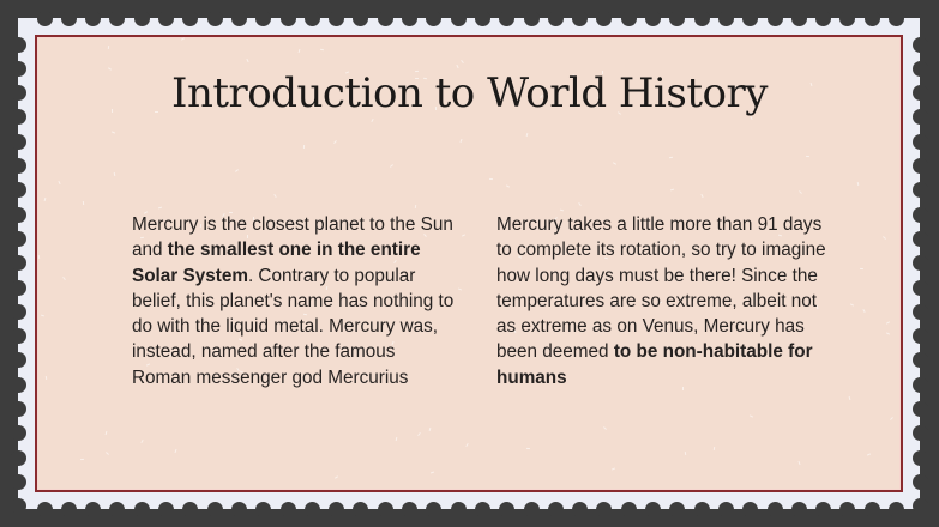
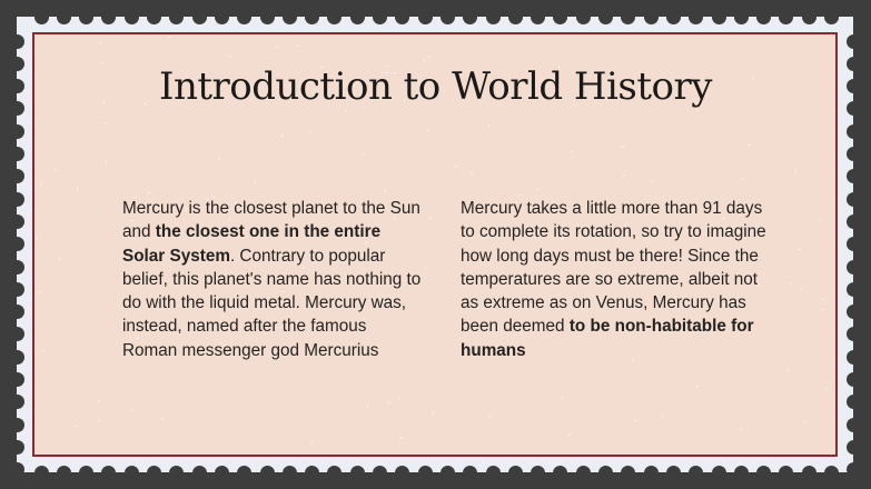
  Introduction to World History
- Mercury is the closest planet to the Sun and the smallest one in the entire Solar System. Contrary to popular belief, this planet's name has nothing to do with the liquid metal. Mercury was, instead, named after the famous Roman messenger god Mercurius
+ Mercury is the closest planet to the Sun and the closest one in the entire Solar System. Contrary to popular belief, this planet's name has nothing to do with the liquid metal. Mercury was, instead, named after the famous Roman messenger god Mercurius
  Mercury takes a little more than 91 days to complete its rotation, so try to imagine how long days must be there! Since the temperatures are so extreme, albeit not as extreme as on Venus, Mercury has been deemed to be non-habitable for humans
